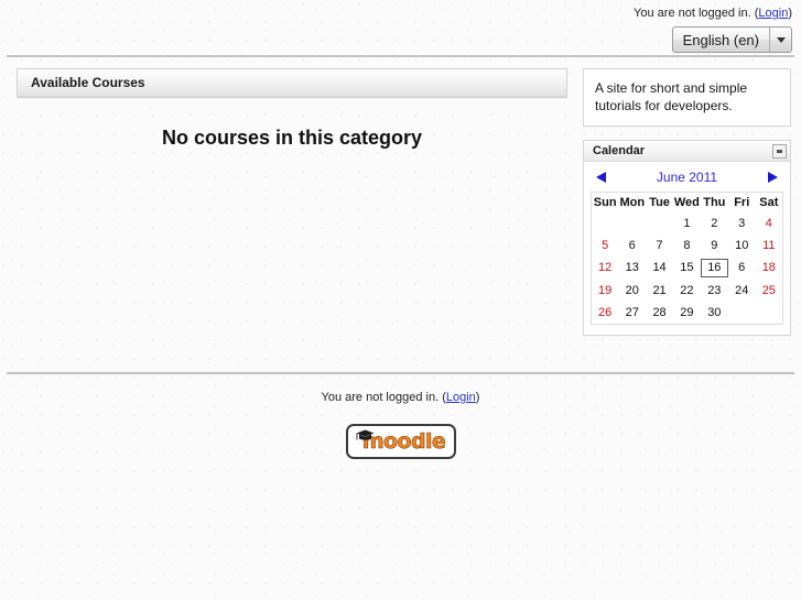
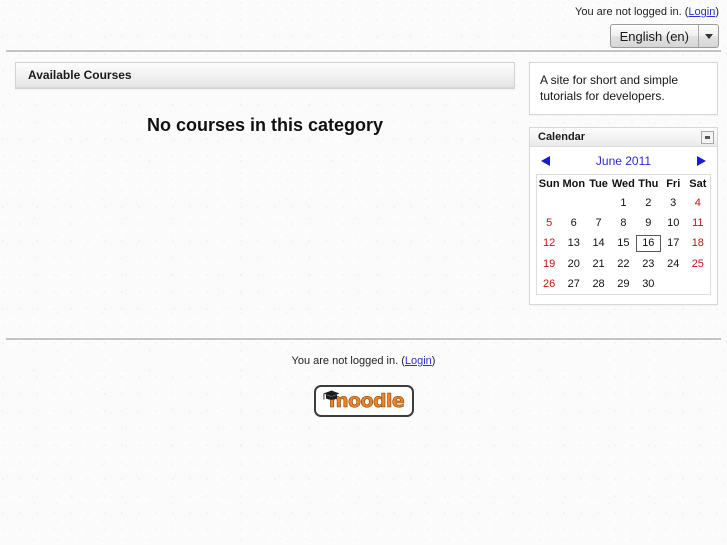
  You are not logged in. (Login)
  English (en)
  Available Courses
  No courses in this category
  A site for short and simple tutorials for developers.
  Calendar
  June 2011
  Sun	Mon	Tue	Wed	Thu	Fri	Sat
  			1	2	3	4
  5	6	7	8	9	10	11
- 12	13	14	15	16	6	18
+ 12	13	14	15	16	17	18
  19	20	21	22	23	24	25
  26	27	28	29	30
  You are not logged in. (Login)
  moodle
